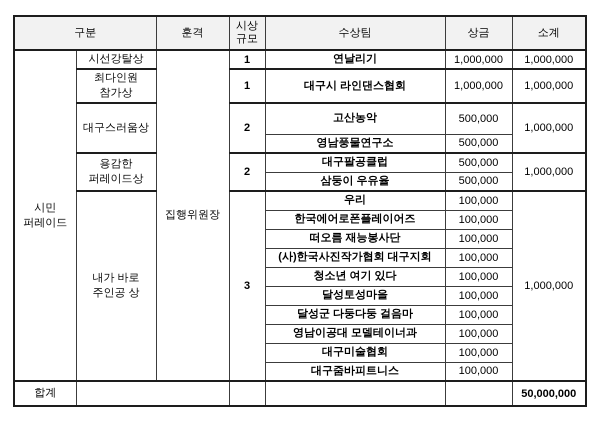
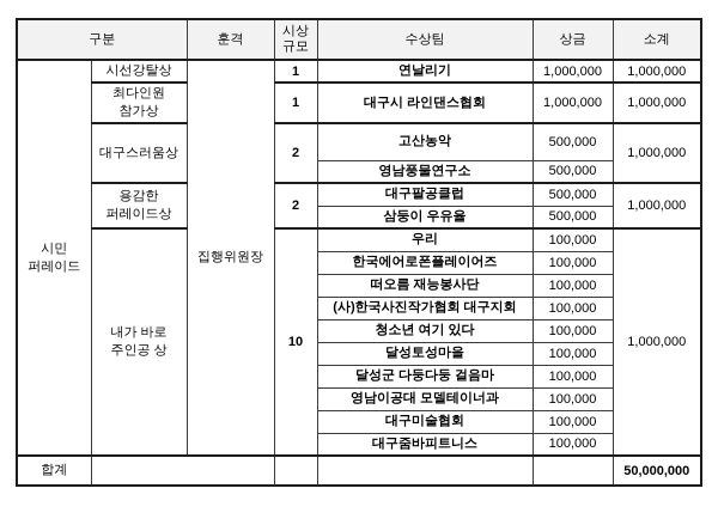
  구분	훈격	시상규모	수상팀	상금	소계
  시민퍼레이드	시선강탈상	집행위원장	1	연날리기	1,000,000	1,000,000
  최다인원참가상	1	대구시 라인댄스협회	1,000,000	1,000,000
  대구스러움상	2	고산농악	500,000	1,000,000
  영남풍물연구소	500,000
  용감한퍼레이드상	2	대구팔공클럽	500,000	1,000,000
  삼둥이 우유율	500,000
- 내가 바로주인공 상	3	우리	100,000	1,000,000
+ 내가 바로주인공 상	10	우리	100,000	1,000,000
  한국에어로폰플레이어즈	100,000
  떠오름 재능봉사단	100,000
  (사)한국사진작가협회 대구지회	100,000
  청소년 여기 있다	100,000
  달성토성마을	100,000
  달성군 다둥다둥 걸음마	100,000
  영남이공대 모델테이너과	100,000
  대구미술협회	100,000
  대구줌바피트니스	100,000
  합계					50,000,000
